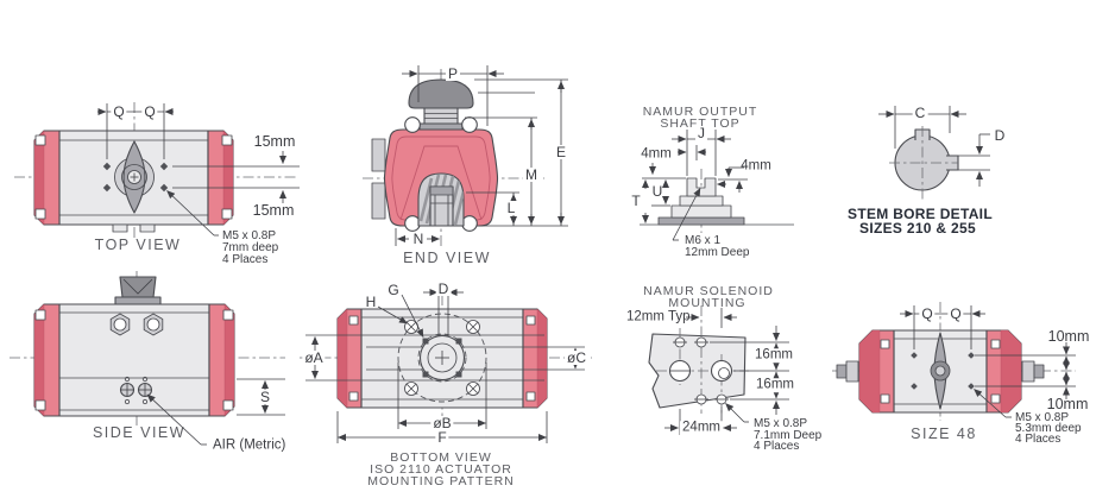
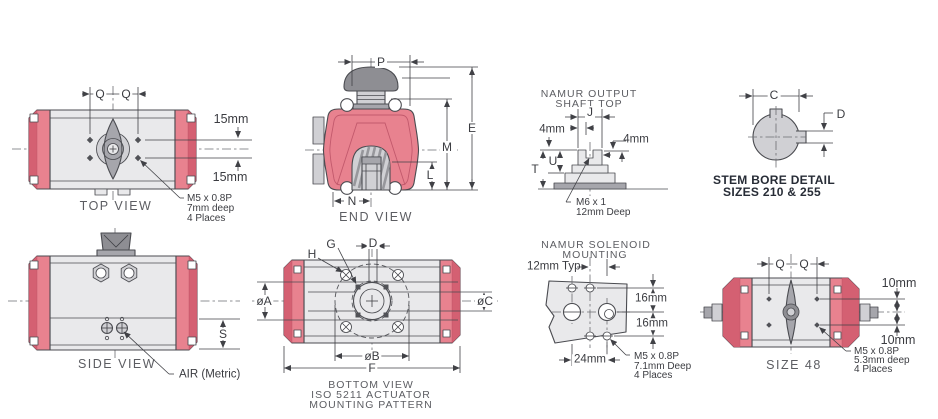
  Q
  Q
  15mm
  15mm
  M5 x 0.8P
  7mm deep
  4 Places
  TOP VIEW
  P
  E
  M
  L
  N
  END VIEW
  NAMUR OUTPUT
  SHAFT TOP
  J
  4mm
  4mm
  U
  T
  M6 x 1
  12mm Deep
  C
  D
  STEM BORE DETAIL
  SIZES 210 & 255
  S
  SIDE VIEW
  AIR (Metric)
  G
  H
  D
  øA
  øC
  øB
  F
  BOTTOM VIEW
- ISO 2110 ACTUATOR
+ ISO 5211 ACTUATOR
  MOUNTING PATTERN
  NAMUR SOLENOID
  MOUNTING
  12mm Typ.
  16mm
  16mm
  24mm
  M5 x 0.8P
  7.1mm Deep
  4 Places
  Q
  Q
  10mm
  10mm
  M5 x 0.8P
  5.3mm deep
  4 Places
  SIZE 48
